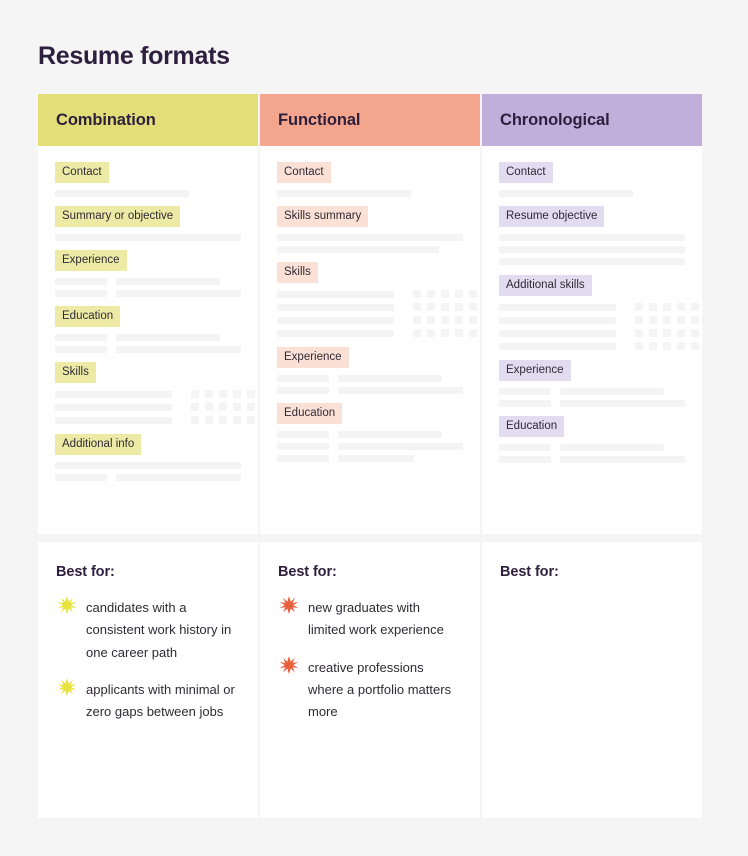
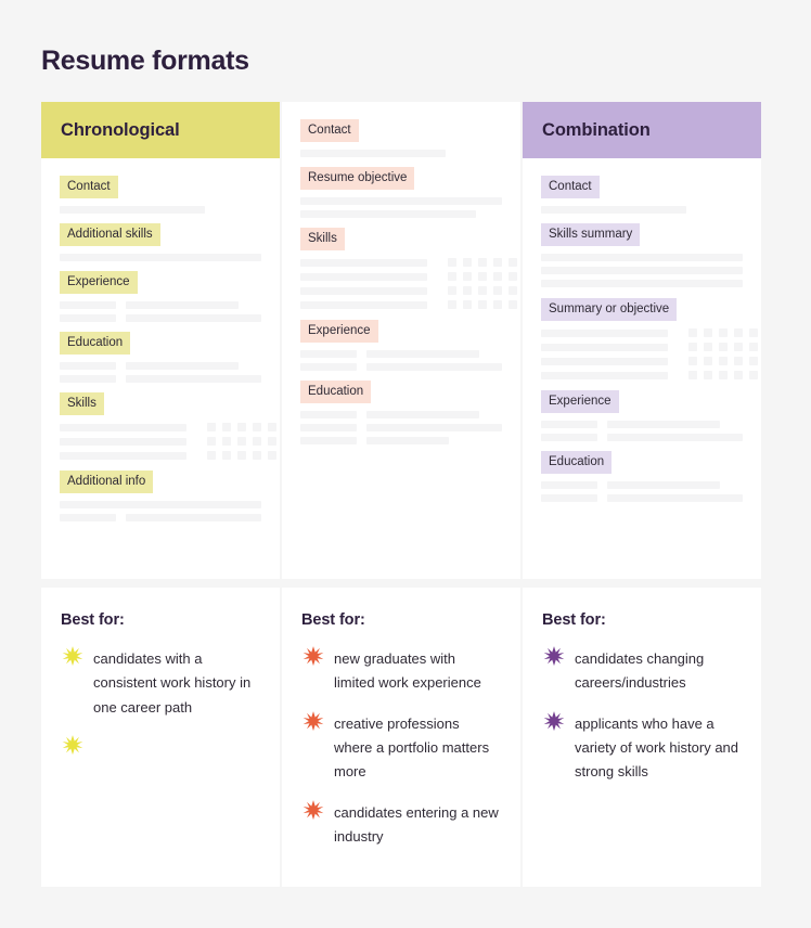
  Resume formats
- Combination
+ Chronological
  Contact
- Summary or objective
+ Additional skills
  Experience
  Education
  Skills
  Additional info
  Best for:
  candidates with a consistent work history in one career path
- applicants with minimal or zero gaps between jobs
- Functional
  Contact
- Skills summary
+ Resume objective
  Skills
  Experience
  Education
  Best for:
  new graduates with limited work experience
  creative professions where a portfolio matters more
+ candidates entering a new industry
- Chronological
+ Combination
  Contact
- Resume objective
+ Skills summary
- Additional skills
+ Summary or objective
  Experience
  Education
  Best for:
+ candidates changing careers/industries
+ applicants who have a variety of work history and strong skills
